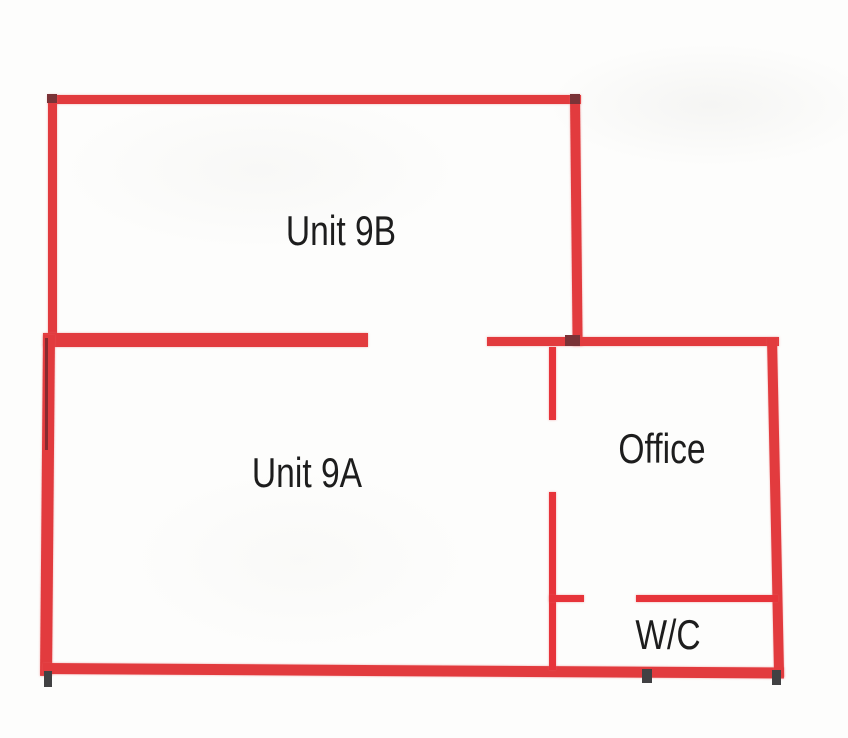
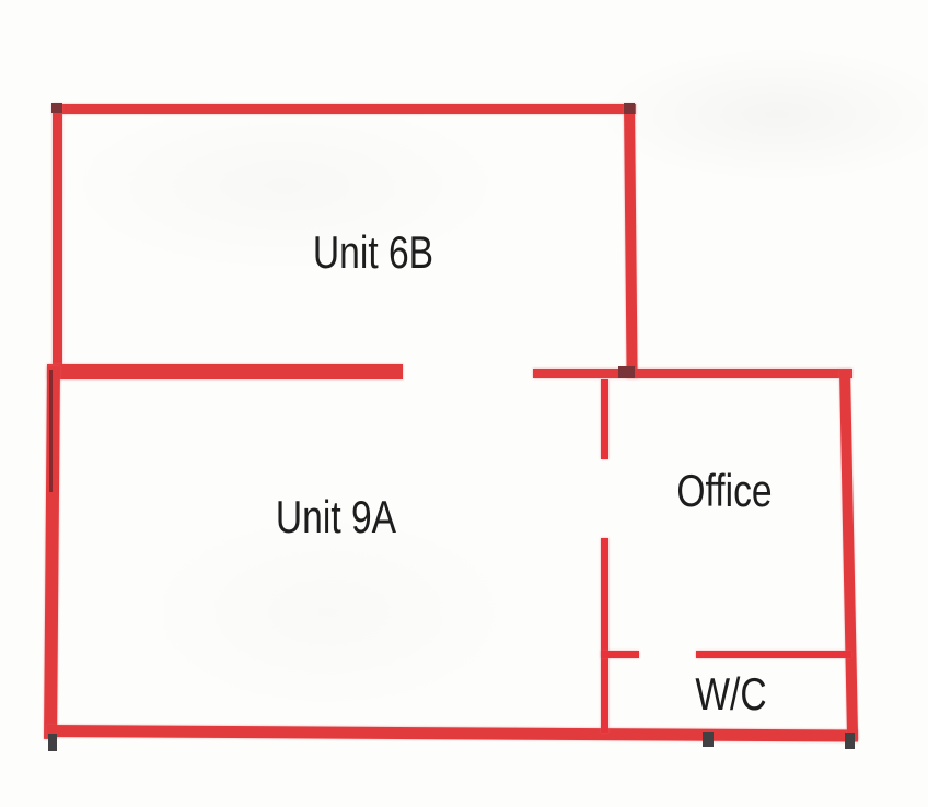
- Unit 9B
+ Unit 6B
  Unit 9A
  Office
  W/C
